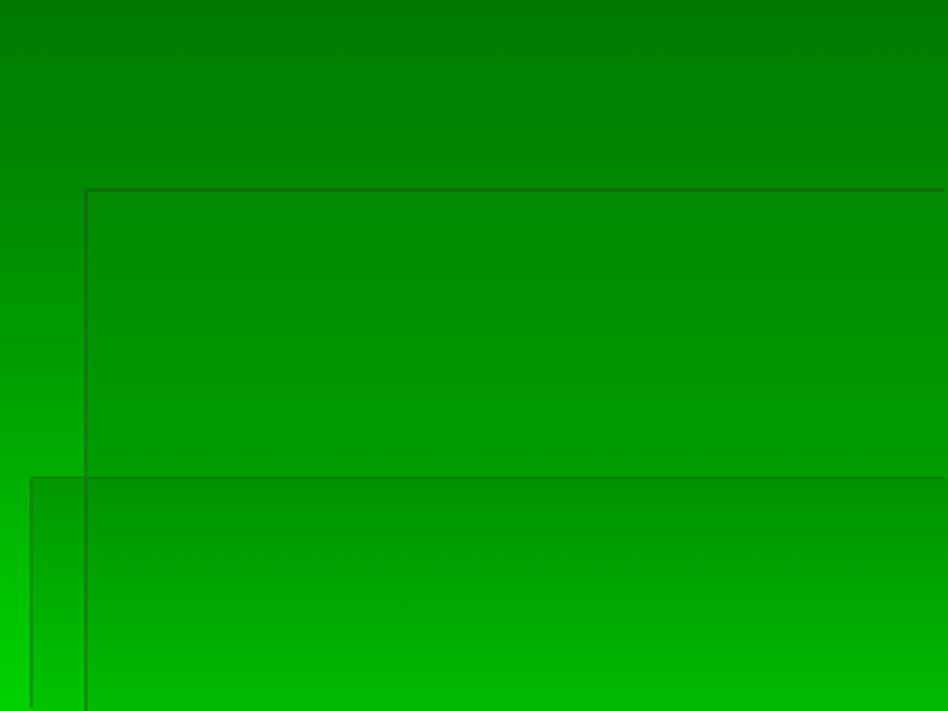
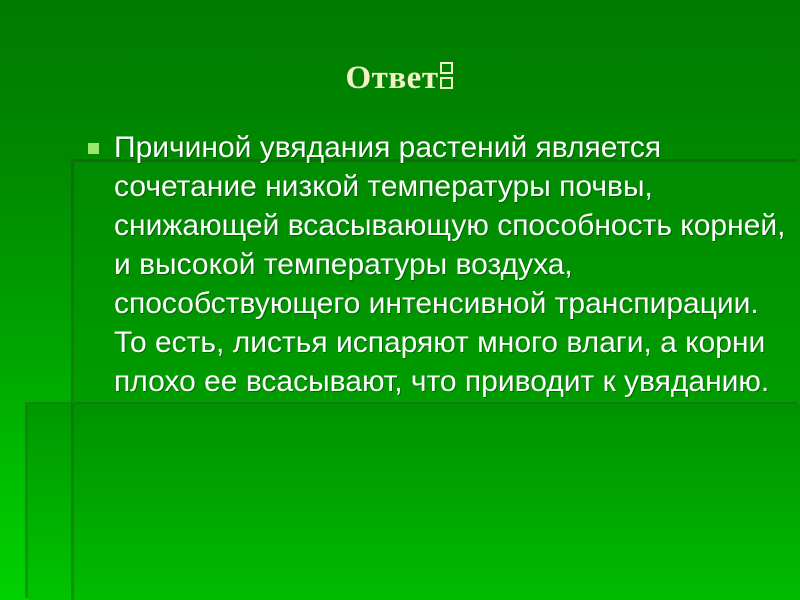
+ Ответ
+ Причиной увядания растений является сочетание низкой температуры почвы, снижающей всасывающую способность корней, и высокой температуры воздуха, способствующего интенсивной транспирации. То есть, листья испаряют много влаги, а корни плохо ее всасывают, что приводит к увяданию.
